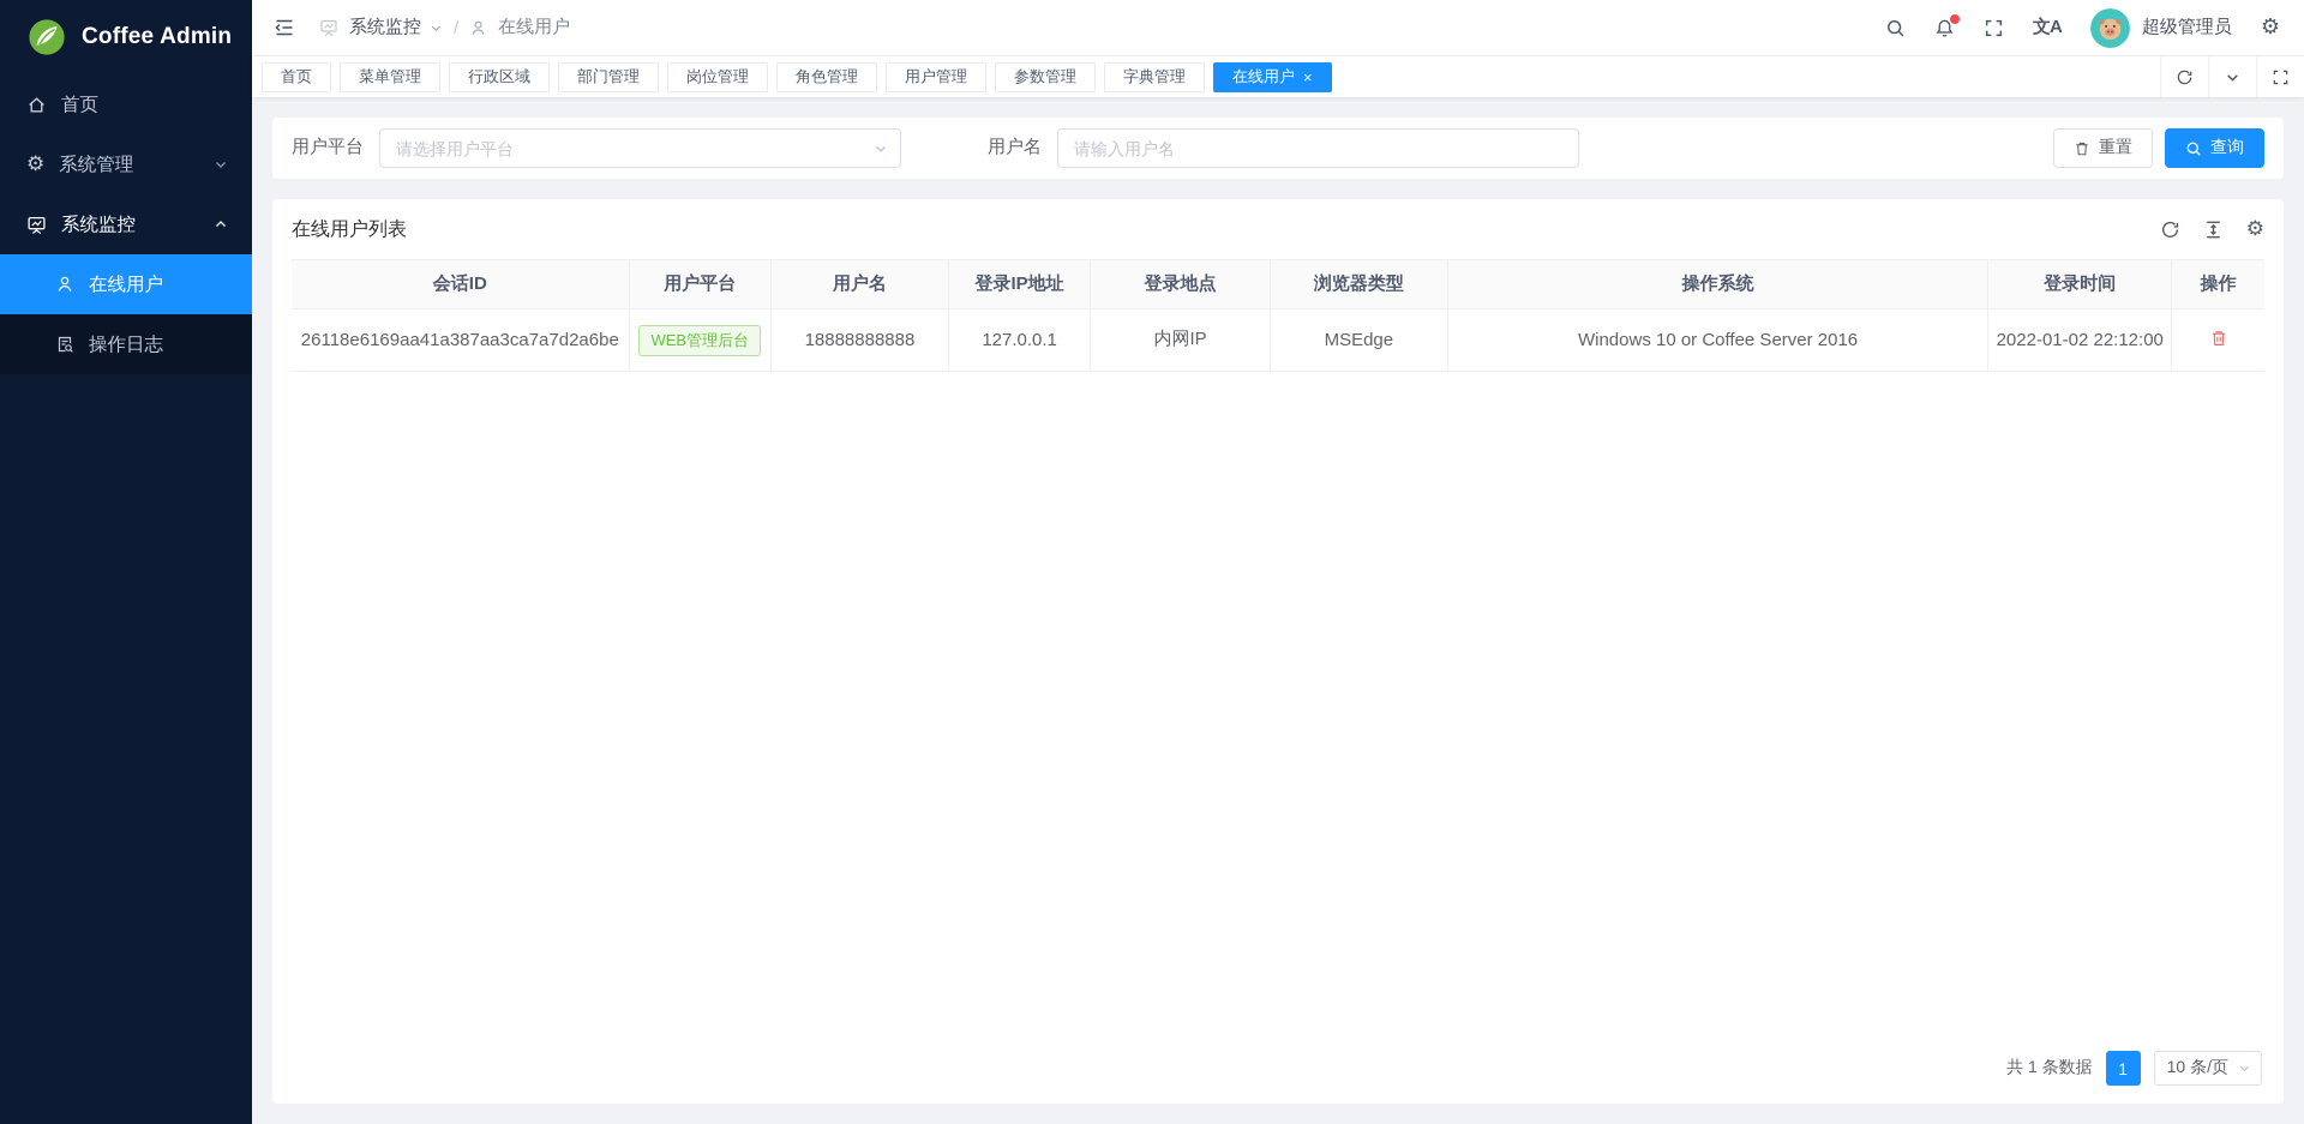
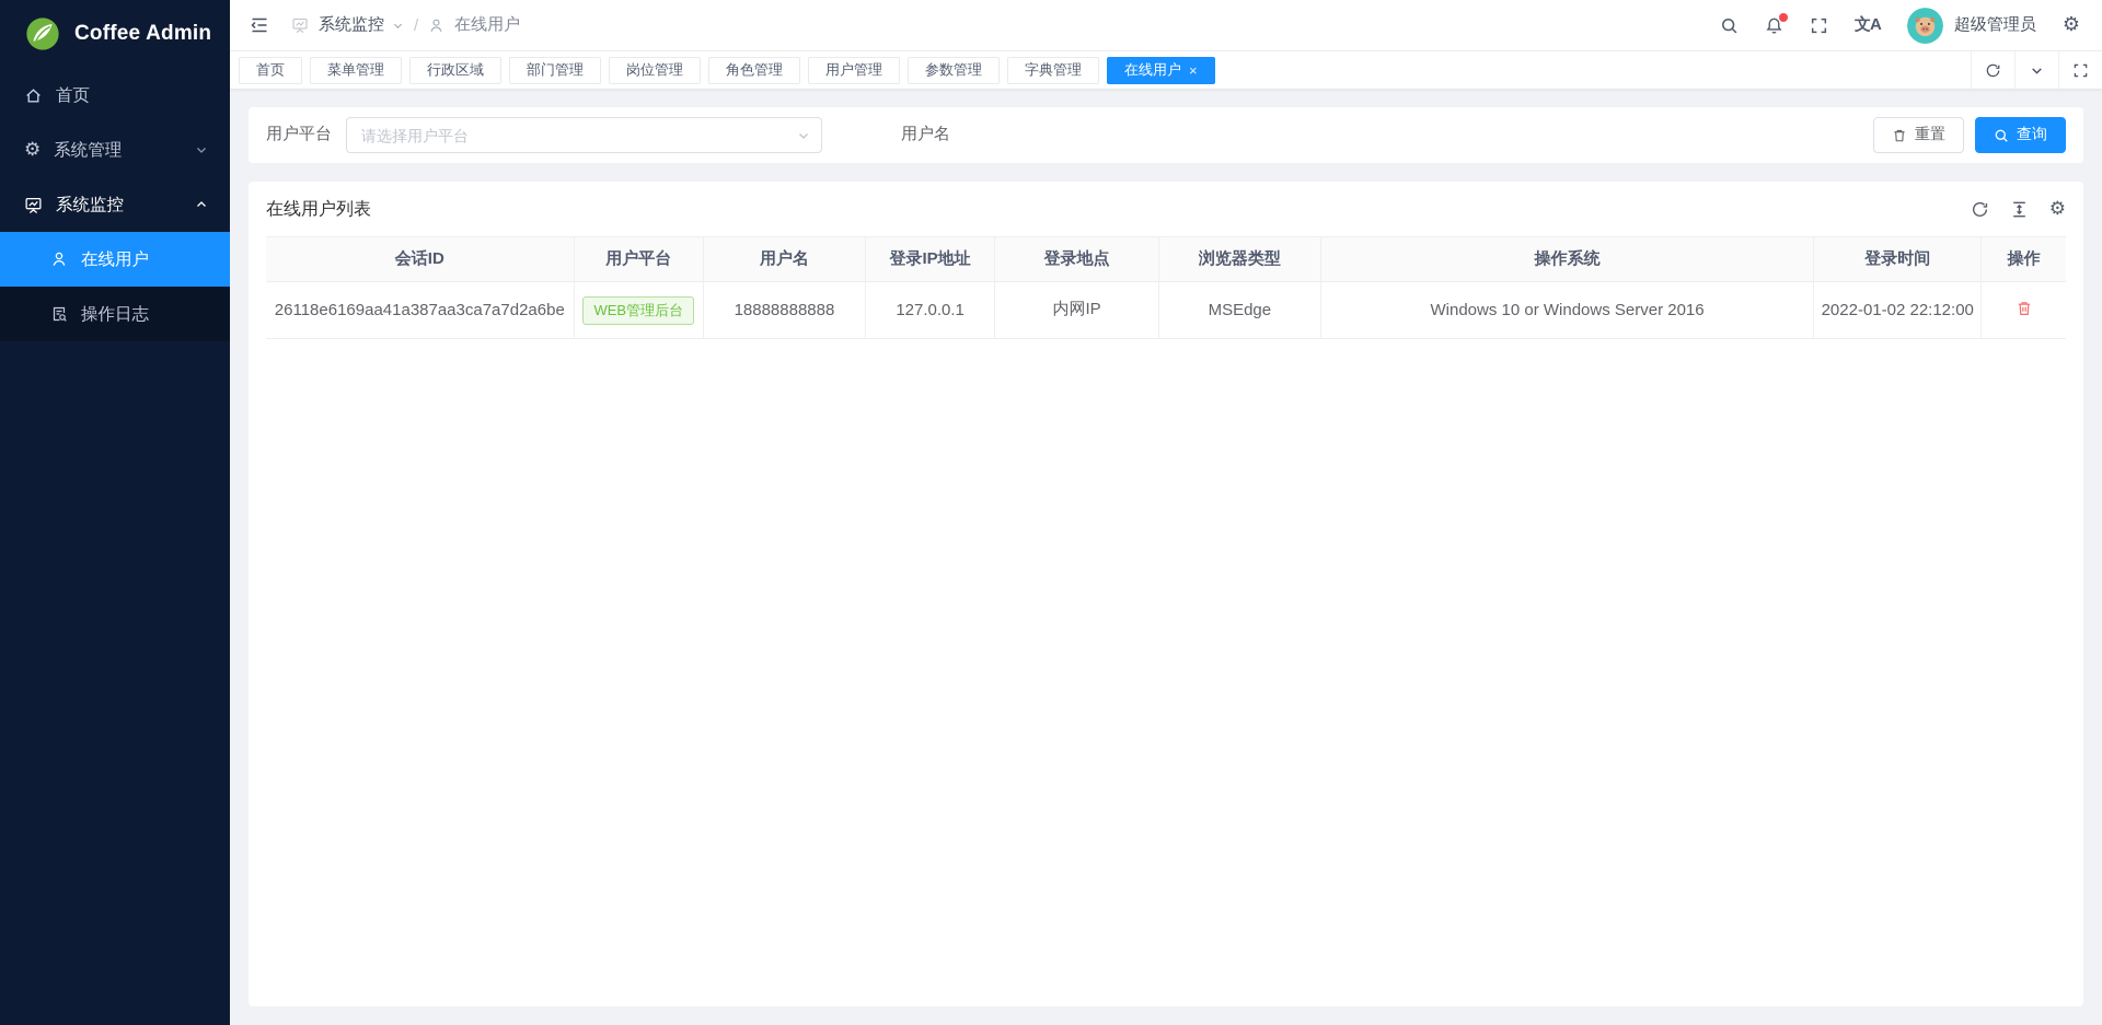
  Coffee Admin
  首页
  ⚙
  系统管理
  系统监控
  在线用户
  操作日志
  系统监控
  /
  在线用户
  文A
  超级管理员
  ⚙
  首页
  菜单管理
  行政区域
  部门管理
  岗位管理
  角色管理
  用户管理
  参数管理
  字典管理
  在线用户
  ×
  用户平台
  请选择用户平台
  用户名
- 请输入用户名
  重置
  查询
  在线用户列表
  ⚙
  会话ID	用户平台	用户名	登录IP地址	登录地点	浏览器类型	操作系统	登录时间	操作
- 26118e6169aa41a387aa3ca7a7d2a6be	WEB管理后台	18888888888	127.0.0.1	内网IP	MSEdge	Windows 10 or Coffee Server 2016	2022-01-02 22:12:00
+ 26118e6169aa41a387aa3ca7a7d2a6be	WEB管理后台	18888888888	127.0.0.1	内网IP	MSEdge	Windows 10 or Windows Server 2016	2022-01-02 22:12:00
- 共 1 条数据
- 1
- 10 条/页
